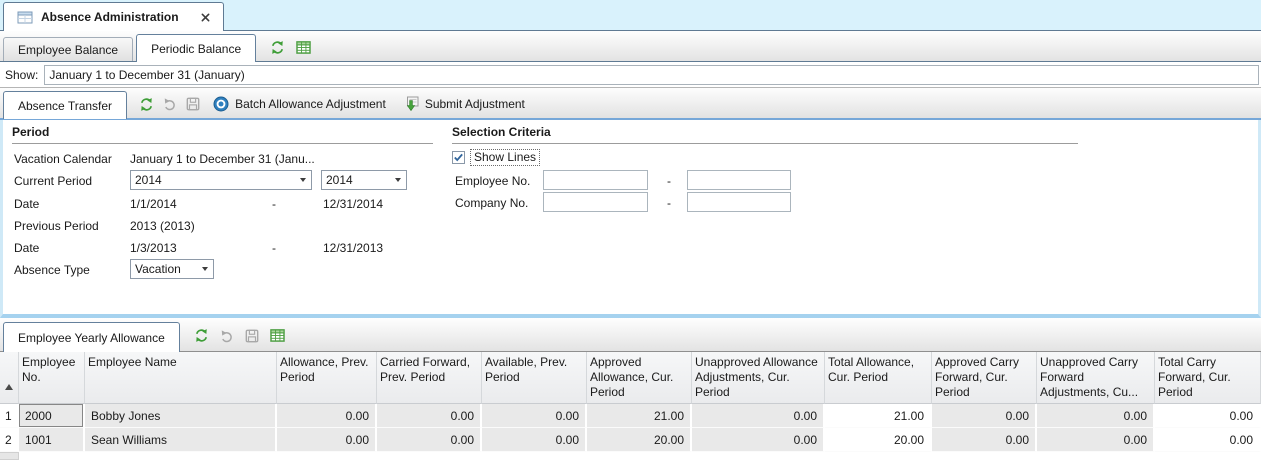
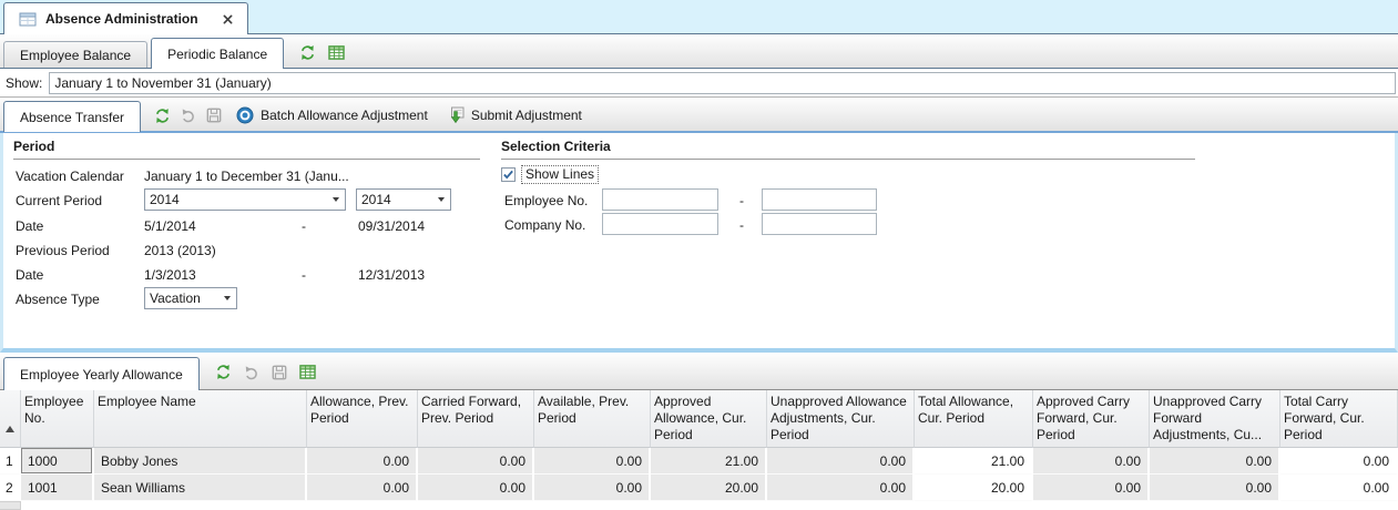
  Absence Administration
  Employee Balance
  Periodic Balance
  Show:
- January 1 to December 31 (January)
+ January 1 to November 31 (January)
  Absence Transfer
  Batch Allowance Adjustment
  Submit Adjustment
  Period
  Vacation Calendar
  January 1 to December 31 (Janu...
  Current Period
  2014
  2014
  Date
- 1/1/2014
+ 5/1/2014
  -
- 12/31/2014
+ 09/31/2014
  Previous Period
  2013 (2013)
  Date
  1/3/2013
  -
  12/31/2013
  Absence Type
  Vacation
  Selection Criteria
  Show Lines
  Employee No.
  -
  Company No.
  -
  Employee Yearly Allowance
  	Employee No.	Employee Name	Allowance, Prev. Period	Carried Forward, Prev. Period	Available, Prev. Period	Approved Allowance, Cur. Period	Unapproved Allowance Adjustments, Cur. Period	Total Allowance, Cur. Period	Approved Carry Forward, Cur. Period	Unapproved Carry Forward Adjustments, Cu...	Total Carry Forward, Cur. Period
- 1	2000	Bobby Jones	0.00	0.00	0.00	21.00	0.00	21.00	0.00	0.00	0.00
+ 1	1000	Bobby Jones	0.00	0.00	0.00	21.00	0.00	21.00	0.00	0.00	0.00
  2	1001	Sean Williams	0.00	0.00	0.00	20.00	0.00	20.00	0.00	0.00	0.00
